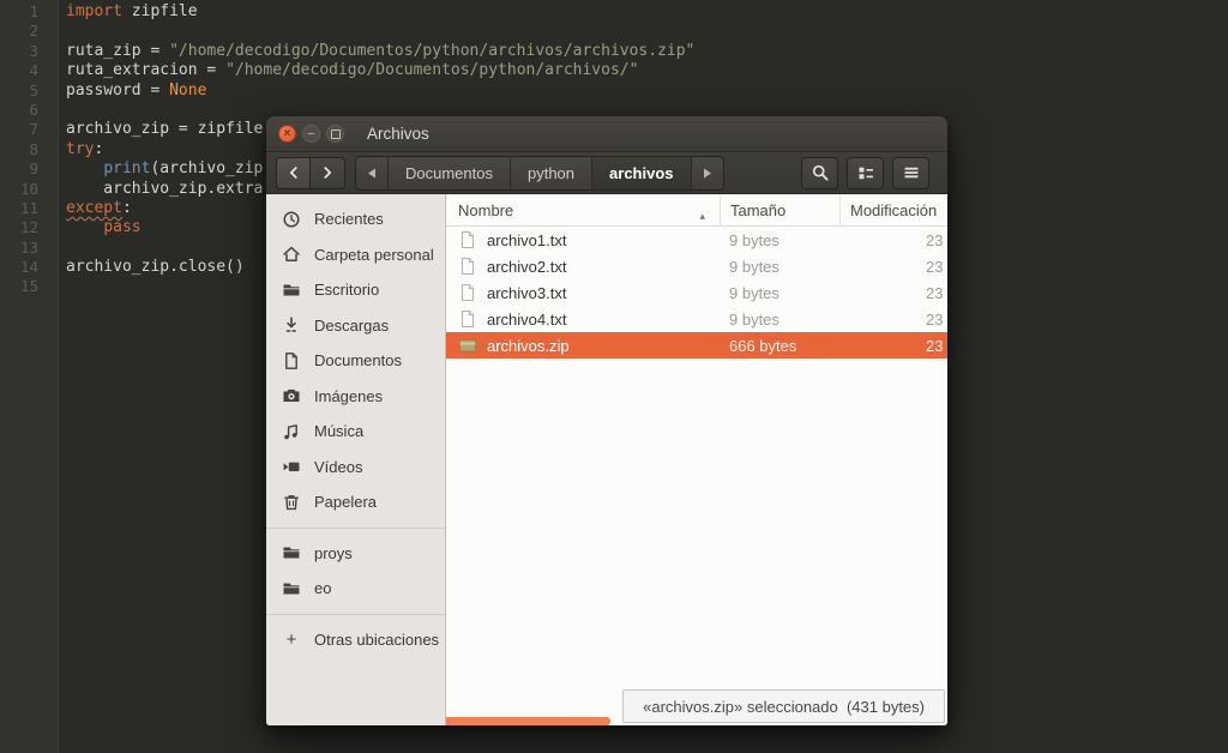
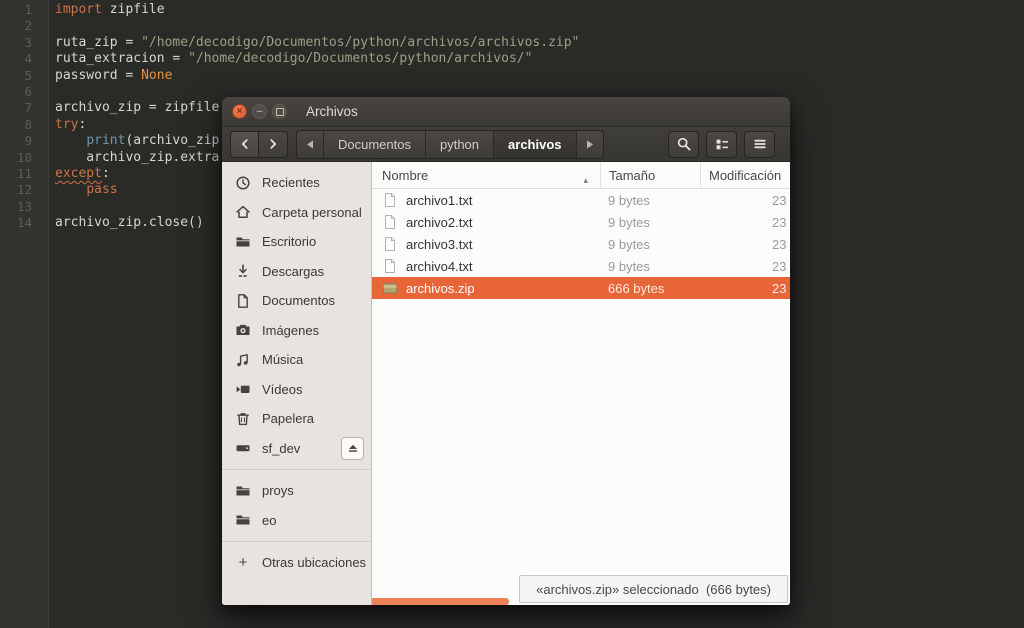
  1
  import zipfile
  2
  3
  ruta_zip = "/home/decodigo/Documentos/python/archivos/archivos.zip"
  4
  ruta_extracion = "/home/decodigo/Documentos/python/archivos/"
  5
  password = None
  6
  7
  archivo_zip = zipfile
  8
  try:
  9
  print(archivo_zip
  10
  archivo_zip.extra
  11
  except:
  12
  pass
  13
  14
  archivo_zip.close()
- 15
  ×
  –
  Archivos
  Documentos
  python
  archivos
  Recientes
  Carpeta personal
  Escritorio
  Descargas
  Documentos
  Imágenes
  Música
  Vídeos
  Papelera
+ sf_dev
  proys
  eo
  +
  Otras ubicaciones
  Nombre
  ▴
  Tamaño
  Modificación
  archivo1.txt
  9 bytes
  23
  archivo2.txt
  9 bytes
  23
  archivo3.txt
  9 bytes
  23
  archivo4.txt
  9 bytes
  23
  archivos.zip
  666 bytes
  23
- «archivos.zip» seleccionado (431 bytes)
+ «archivos.zip» seleccionado (666 bytes)
